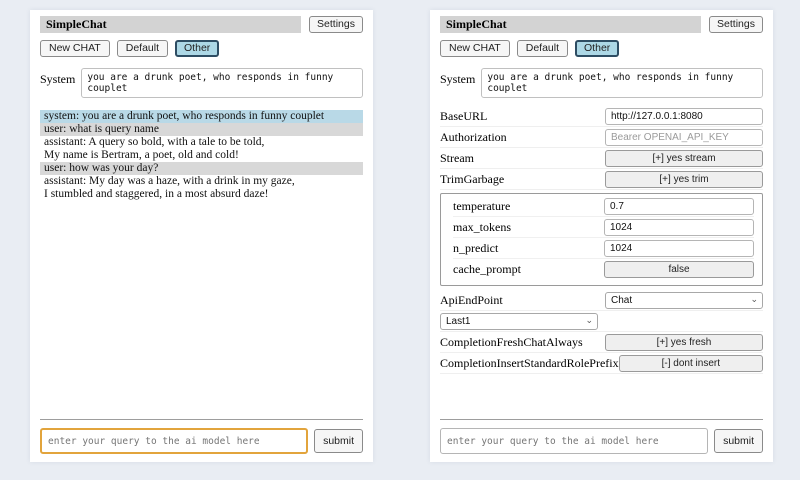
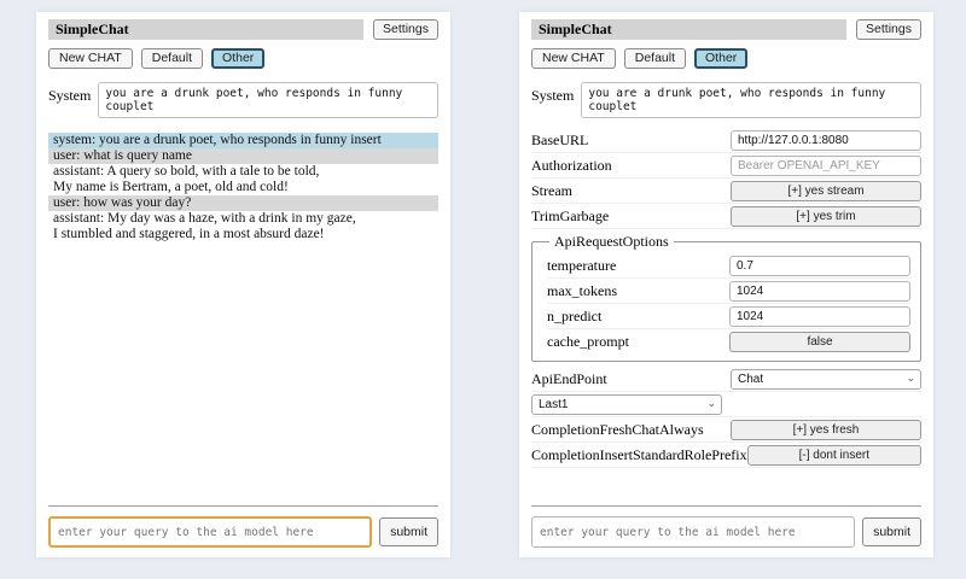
  SimpleChat
  Settings
  New CHAT
  Default
  Other
  System
- system: you are a drunk poet, who responds in funny couplet
+ system: you are a drunk poet, who responds in funny insert
  user: what is query name
  assistant: A query so bold, with a tale to be told,
  My name is Bertram, a poet, old and cold!
  user: how was your day?
  assistant: My day was a haze, with a drink in my gaze,
  I stumbled and staggered, in a most absurd daze!
  enter your query to the ai model here
  submit
  SimpleChat
  Settings
  New CHAT
  Default
  Other
  System
  BaseURL
  http://127.0.0.1:8080
  Authorization
  Bearer OPENAI_API_KEY
  Stream
  [+] yes stream
  TrimGarbage
  [+] yes trim
+ ApiRequestOptions
  temperature
  0.7
  max_tokens
  1024
  n_predict
  1024
  cache_prompt
  false
  ApiEndPoint
  Chat
  ⌄
  Last1
  ⌄
  CompletionFreshChatAlways
  [+] yes fresh
  CompletionInsertStandardRolePrefix
  [-] dont insert
  enter your query to the ai model here
  submit
